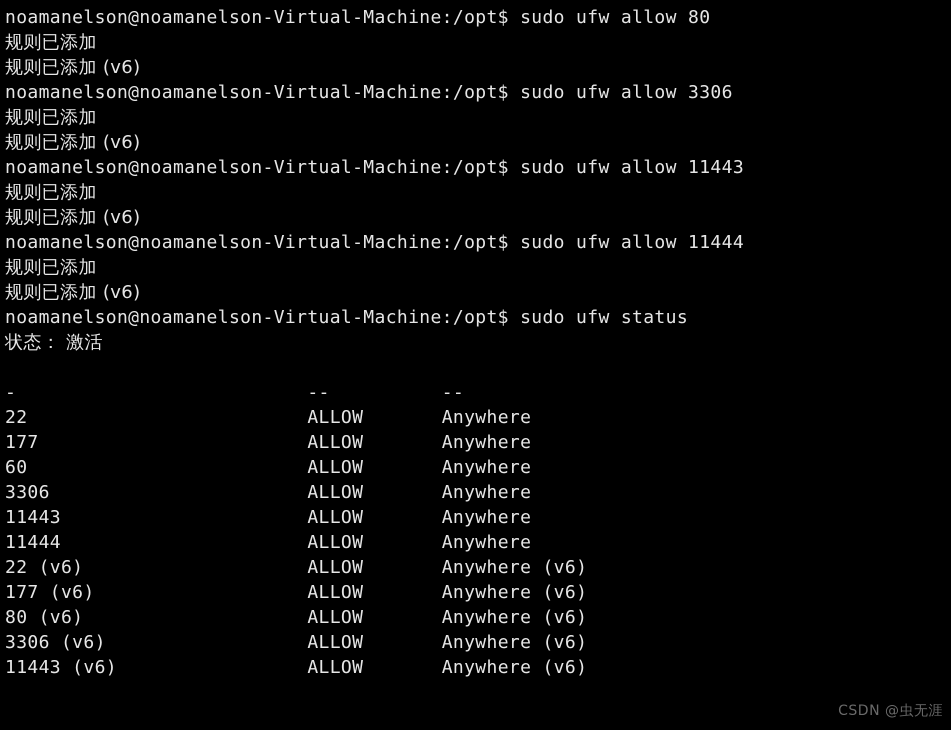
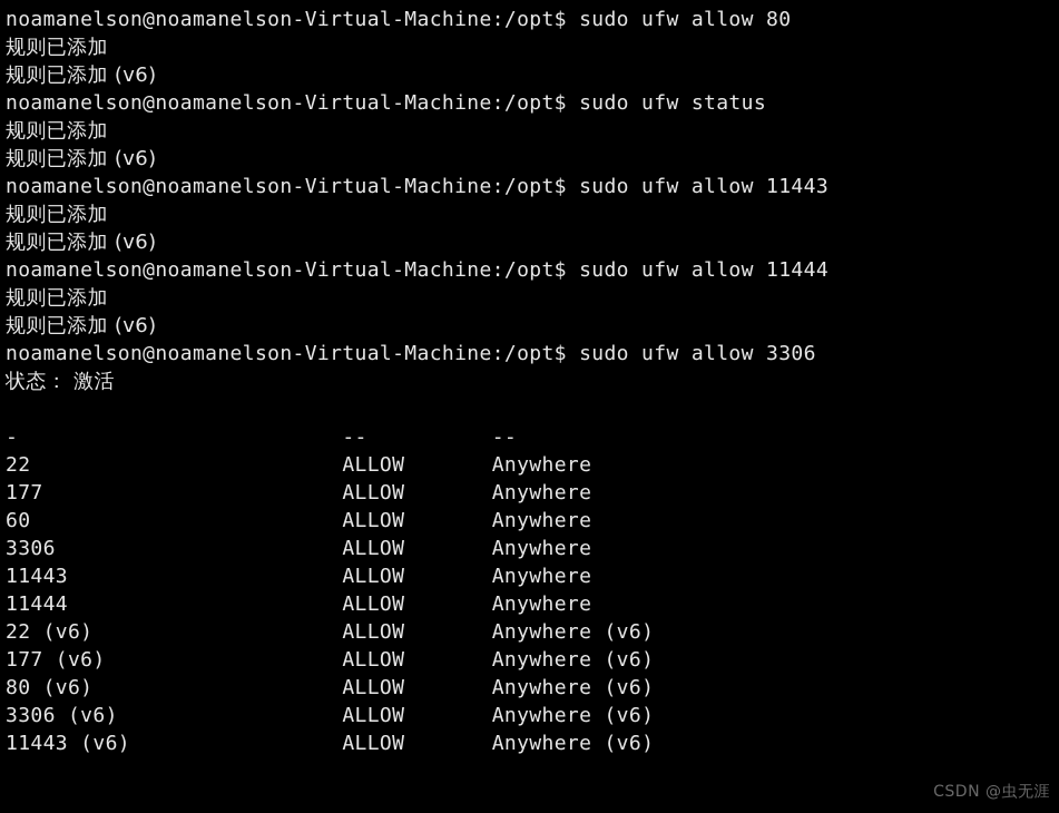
  noamanelson@noamanelson-Virtual-Machine:/opt$ sudo ufw allow 80
  规则已添加
  规则已添加 (v6)
- noamanelson@noamanelson-Virtual-Machine:/opt$ sudo ufw allow 3306
+ noamanelson@noamanelson-Virtual-Machine:/opt$ sudo ufw status
  规则已添加
  规则已添加 (v6)
  noamanelson@noamanelson-Virtual-Machine:/opt$ sudo ufw allow 11443
  规则已添加
  规则已添加 (v6)
  noamanelson@noamanelson-Virtual-Machine:/opt$ sudo ufw allow 11444
  规则已添加
  规则已添加 (v6)
- noamanelson@noamanelson-Virtual-Machine:/opt$ sudo ufw status
+ noamanelson@noamanelson-Virtual-Machine:/opt$ sudo ufw allow 3306
  状态： 激活
  - -- --
  22 ALLOW Anywhere
  177 ALLOW Anywhere
  60 ALLOW Anywhere
  3306 ALLOW Anywhere
  11443 ALLOW Anywhere
  11444 ALLOW Anywhere
  22 (v6) ALLOW Anywhere (v6)
  177 (v6) ALLOW Anywhere (v6)
  80 (v6) ALLOW Anywhere (v6)
  3306 (v6) ALLOW Anywhere (v6)
  11443 (v6) ALLOW Anywhere (v6)
  CSDN @虫无涯
